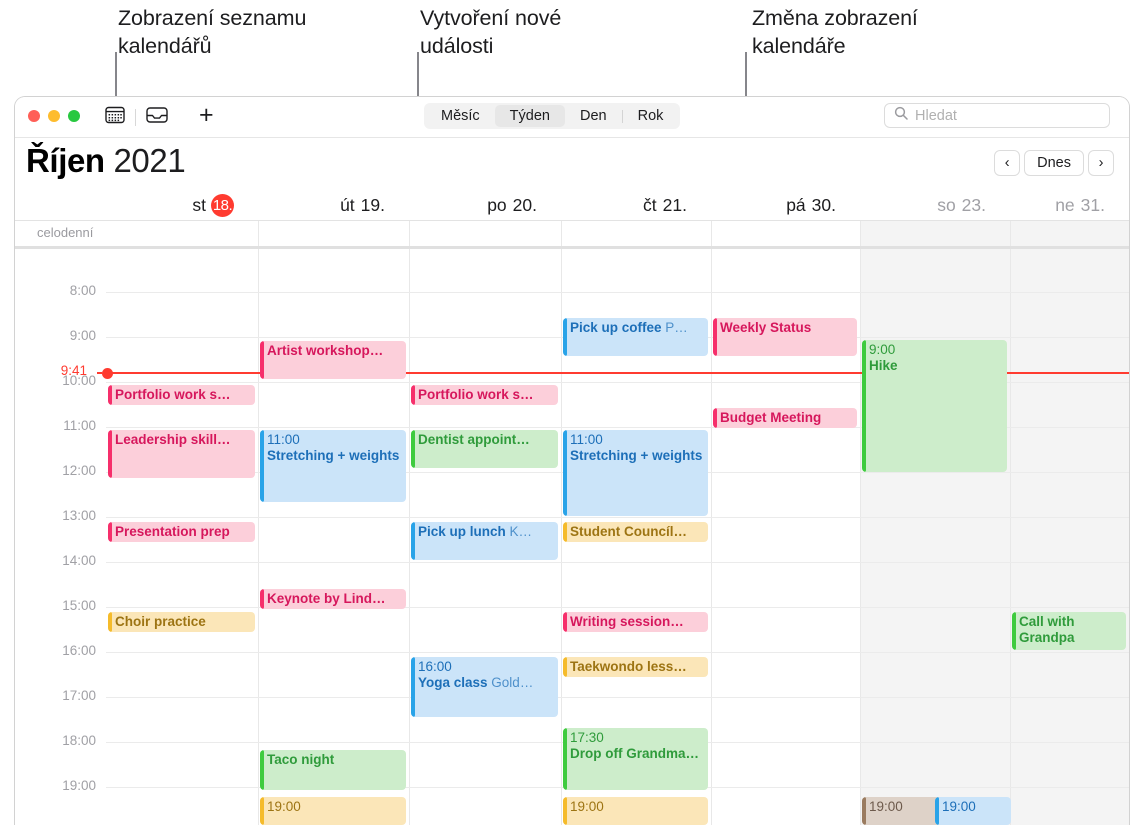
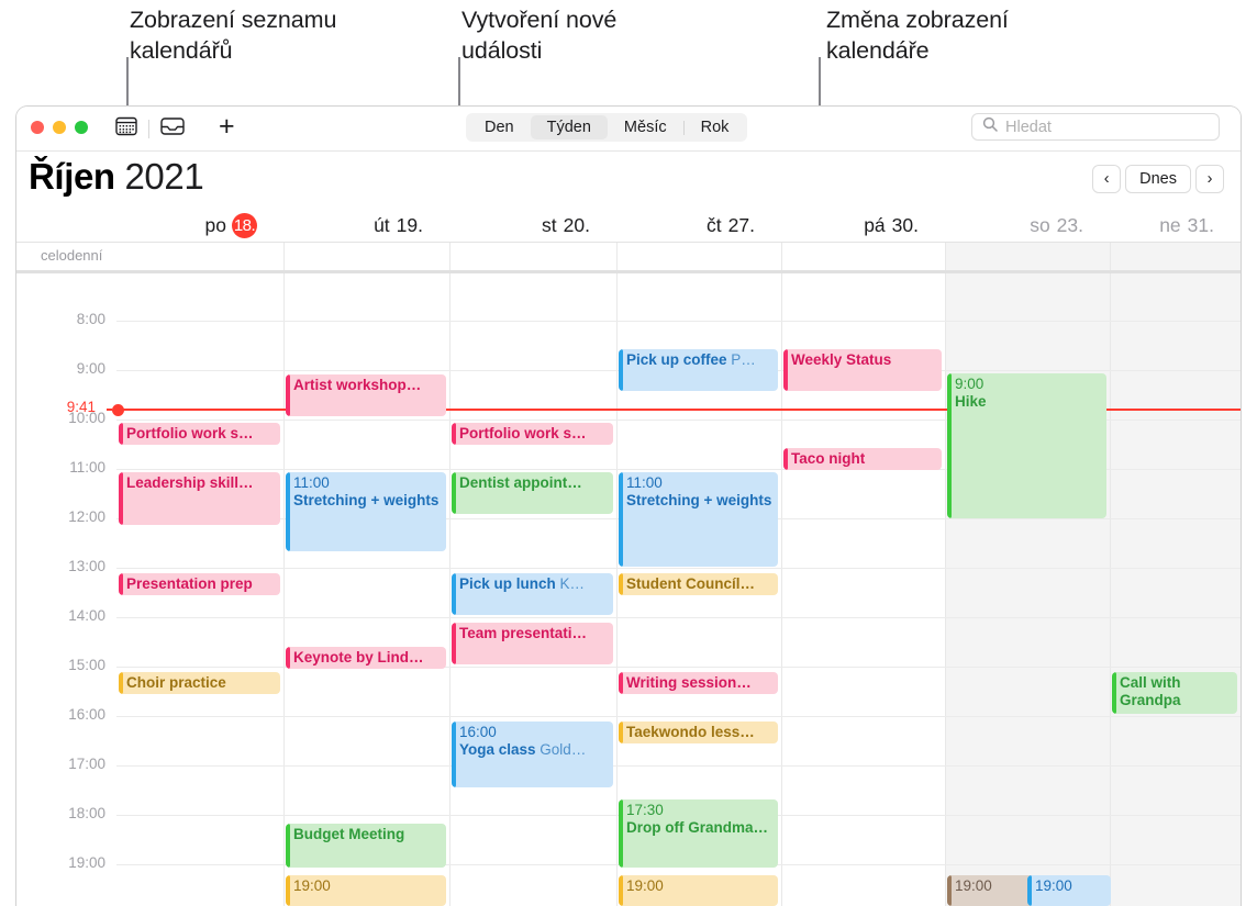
  Zobrazení seznamu
  kalendářů
  Vytvoření nové
  události
  Změna zobrazení
  kalendáře
  +
- Měsíc
+ Den
  Týden
- Den
+ Měsíc
  Rok
  Hledat
  Říjen 2021
  ‹
  Dnes
  ›
- st
+ po
  18.
  út
  19.
- po
+ st
  20.
  čt
- 21.
+ 27.
  pá
  30.
  so
  23.
  ne
  31.
  celodenní
  8:00
  9:00
  10:00
  11:00
  12:00
  13:00
  14:00
  15:00
  16:00
  17:00
  18:00
  19:00
  9:41
  Portfolio work s…
  Leadership skill…
  Presentation prep
  Choir practice
  Artist workshop…
  11:00
  Stretching + weights
  Keynote by Lind…
- Taco night
+ Budget Meeting
  19:00
  Portfolio work s…
  Dentist appoint…
  Pick up lunch K…
+ Team presentati…
  16:00
  Yoga class Gold…
  Pick up coffee P…
  11:00
  Stretching + weights
  Student Councíl…
  Writing session…
  Taekwondo less…
  17:30
  Drop off Grandma…
  19:00
  Weekly Status
- Budget Meeting
+ Taco night
  9:00
  Hike
  19:00
  Call with Grandpa
  19:00
